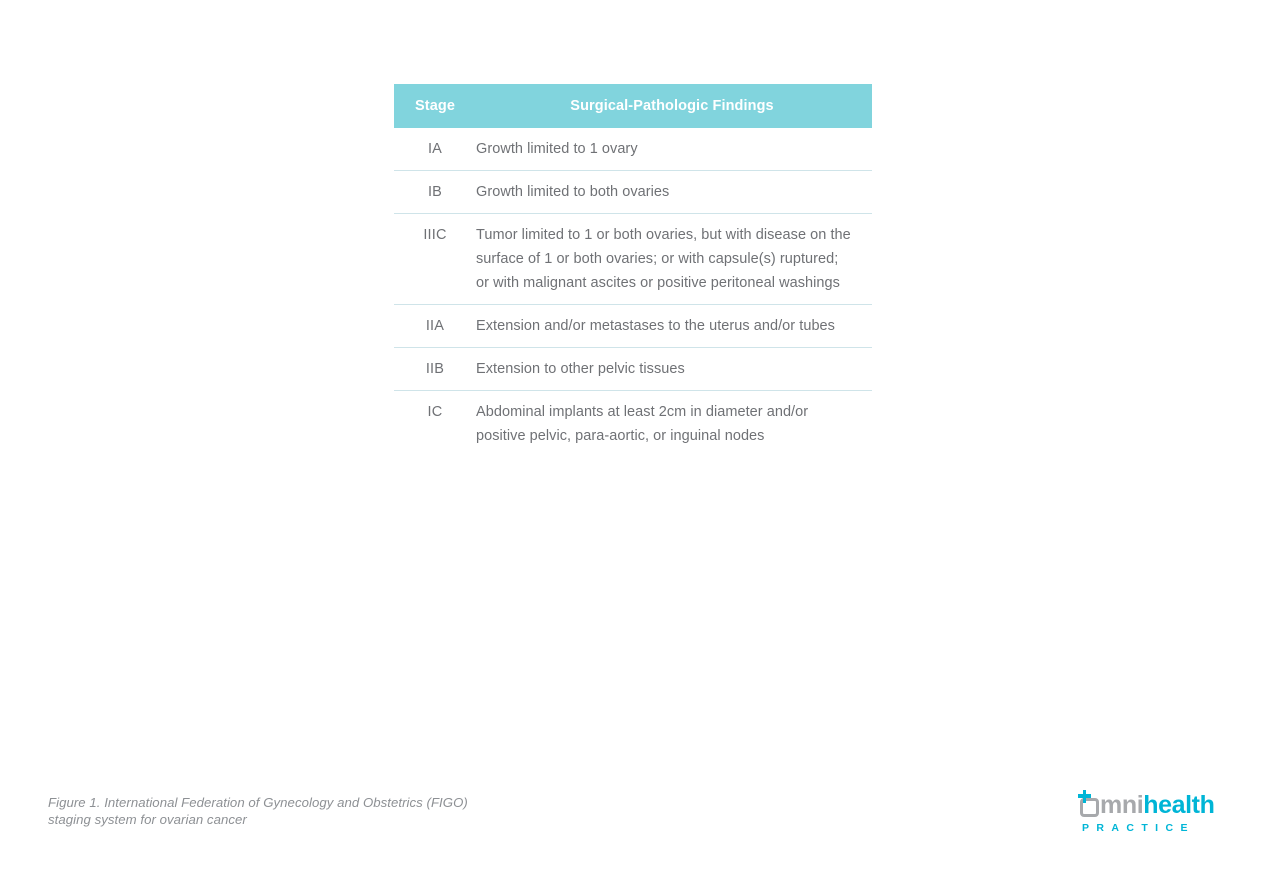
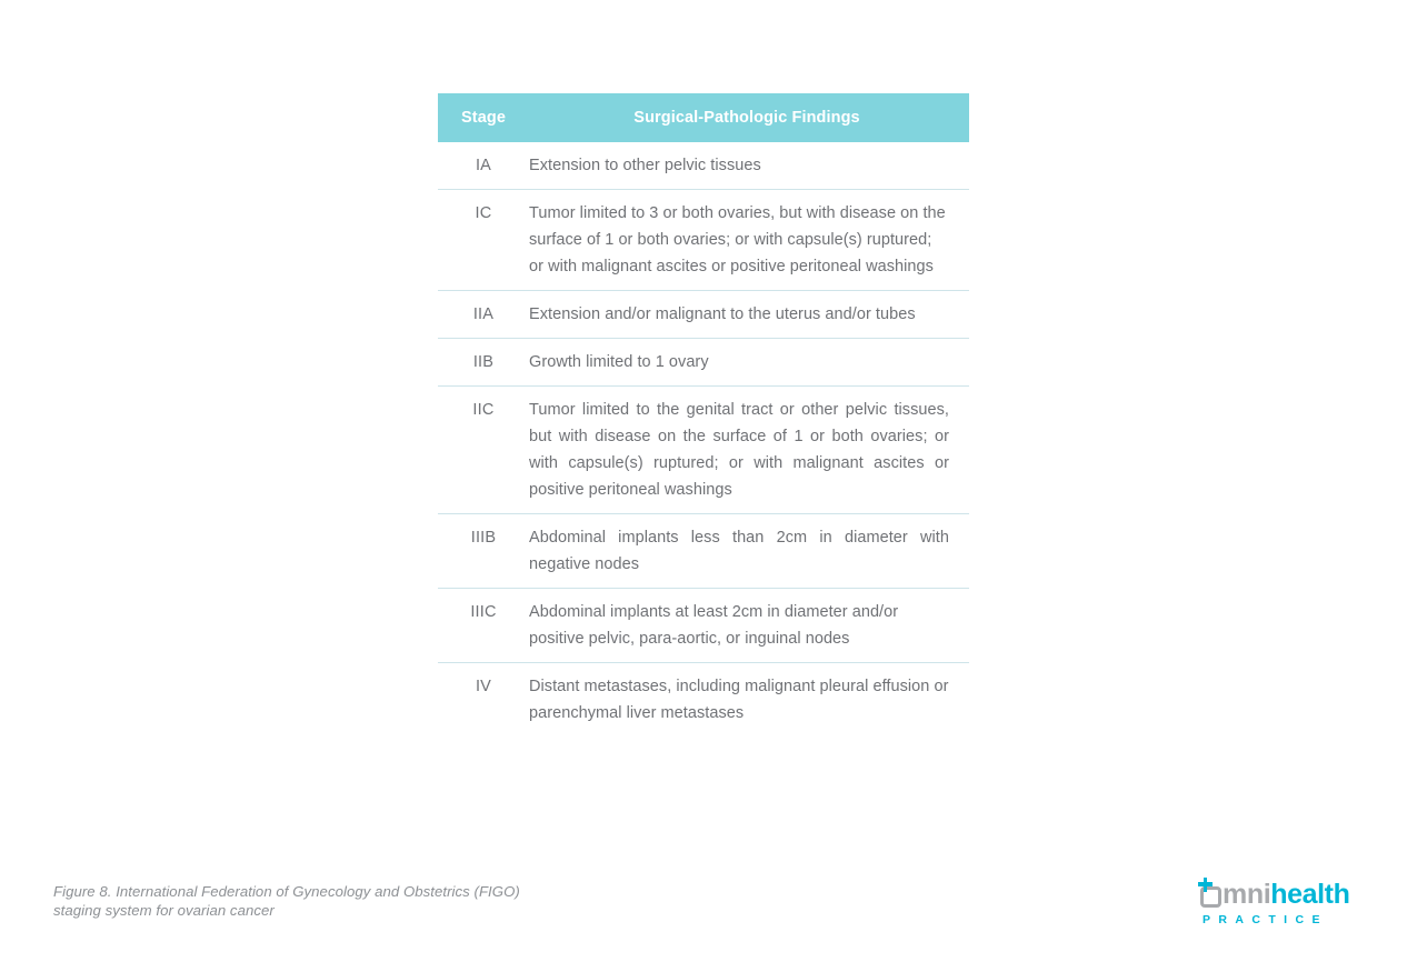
  Stage
  Surgical-Pathologic Findings
  IA
- Growth limited to 1 ovary
+ Extension to other pelvic tissues
- IB
- Growth limited to both ovaries
- IIIC
+ IC
- Tumor limited to 1 or both ovaries, but with disease on the surface of 1 or both ovaries; or with capsule(s) ruptured; or with malignant ascites or positive peritoneal washings
+ Tumor limited to 3 or both ovaries, but with disease on the surface of 1 or both ovaries; or with capsule(s) ruptured; or with malignant ascites or positive peritoneal washings
  IIA
- Extension and/or metastases to the uterus and/or tubes
+ Extension and/or malignant to the uterus and/or tubes
  IIB
- Extension to other pelvic tissues
+ Growth limited to 1 ovary
+ IIC
+ Tumor limited to the genital tract or other pelvic tissues, but with disease on the surface of 1 or both ovaries; or with capsule(s) ruptured; or with malignant ascites or positive peritoneal washings
+ IIIB
+ Abdominal implants less than 2cm in diameter with negative nodes
- IC
+ IIIC
  Abdominal implants at least 2cm in diameter and/or positive pelvic, para-aortic, or inguinal nodes
+ IV
+ Distant metastases, including malignant pleural effusion or parenchymal liver metastases
- Figure 1. International Federation of Gynecology and Obstetrics (FIGO) staging system for ovarian cancer
+ Figure 8. International Federation of Gynecology and Obstetrics (FIGO) staging system for ovarian cancer
  mni
  health
  PRACTICE
